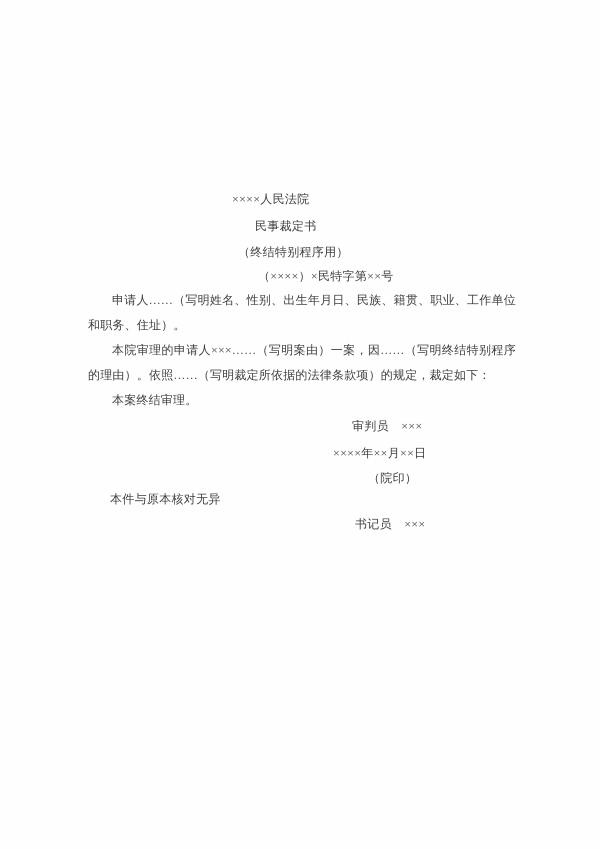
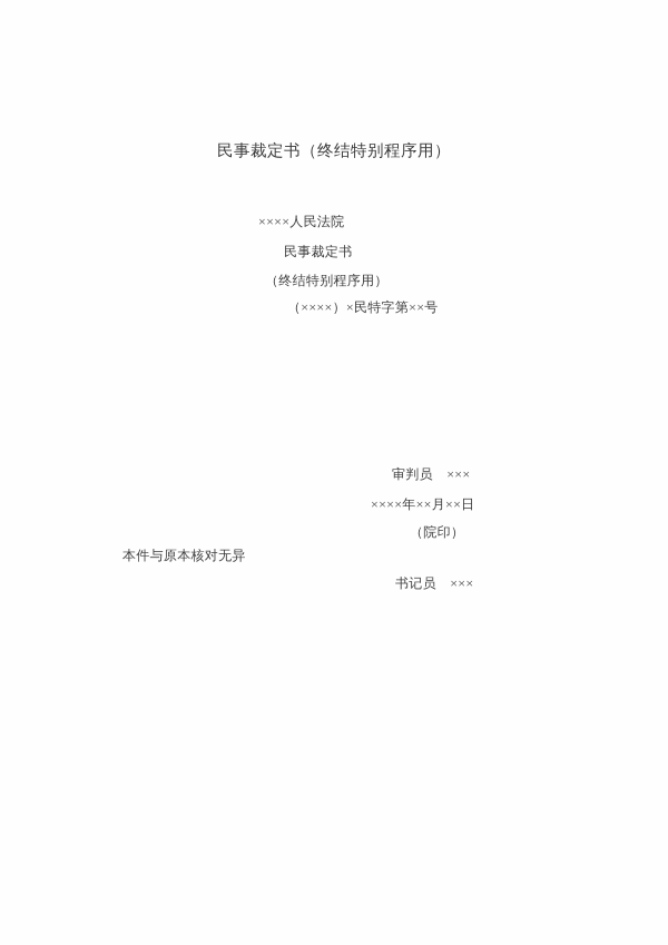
+ 民事裁定书（终结特别程序用）
  ××××人民法院
  民事裁定书
  （终结特别程序用）
  （××××）×民特字第××号
- 申请人……（写明姓名、性别、出生年月日、民族、籍贯、职业、工作单位和职务、住址）。
- 本院审理的申请人×××……（写明案由）一案，因……（写明终结特别程序的理由）。依照……（写明裁定所依据的法律条款项）的规定，裁定如下：
- 本案终结审理。
  审判员 ×××
  ××××年××月××日
  （院印）
  本件与原本核对无异
  书记员 ×××
